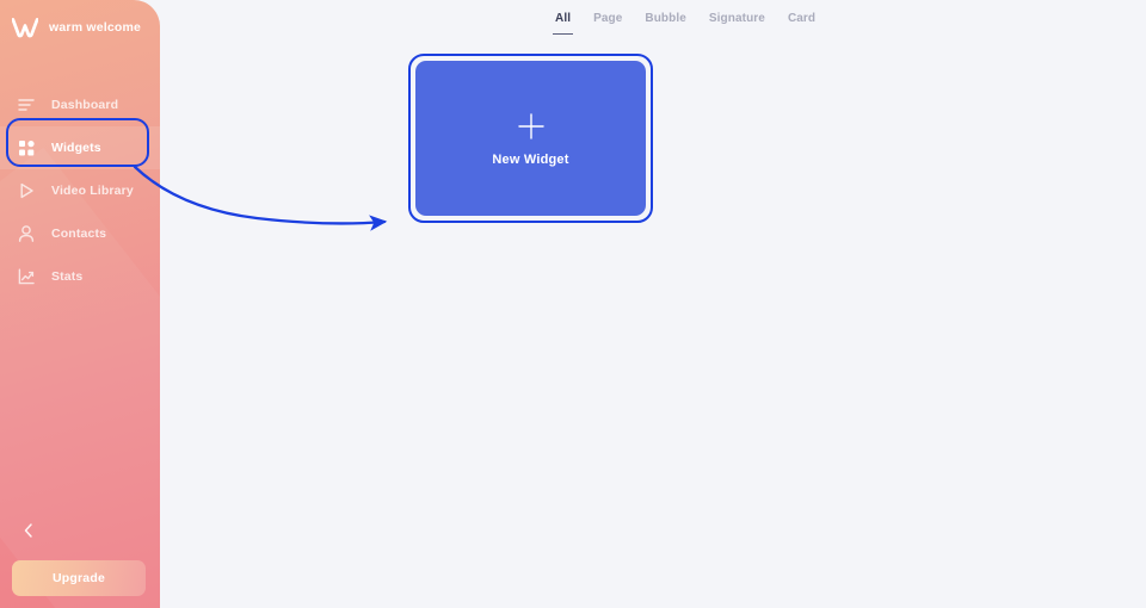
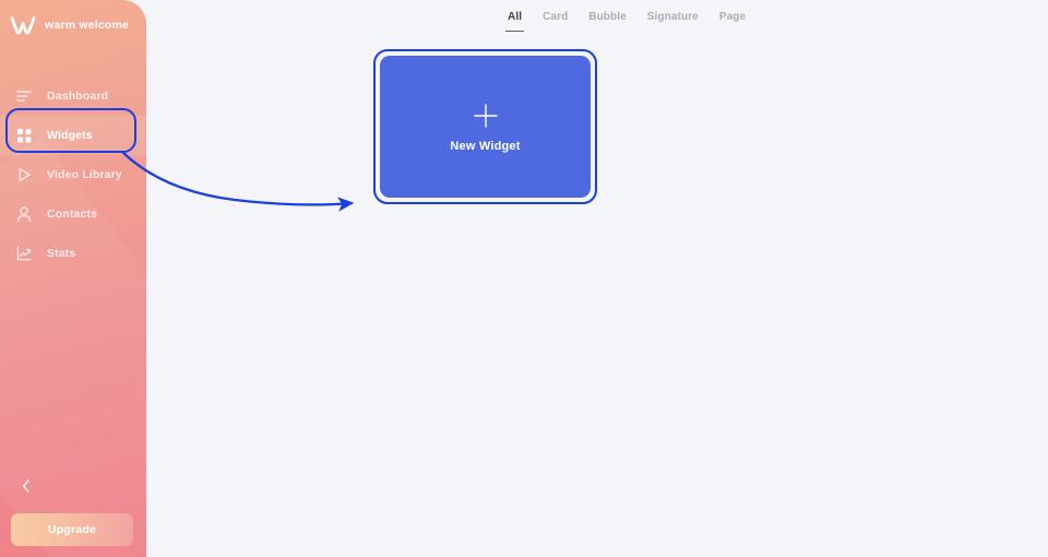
  warm welcome
  Dashboard
  Widgets
  Video Library
  Contacts
  Stats
  Upgrade
  All
- Page
+ Card
  Bubble
  Signature
- Card
+ Page
  New Widget
